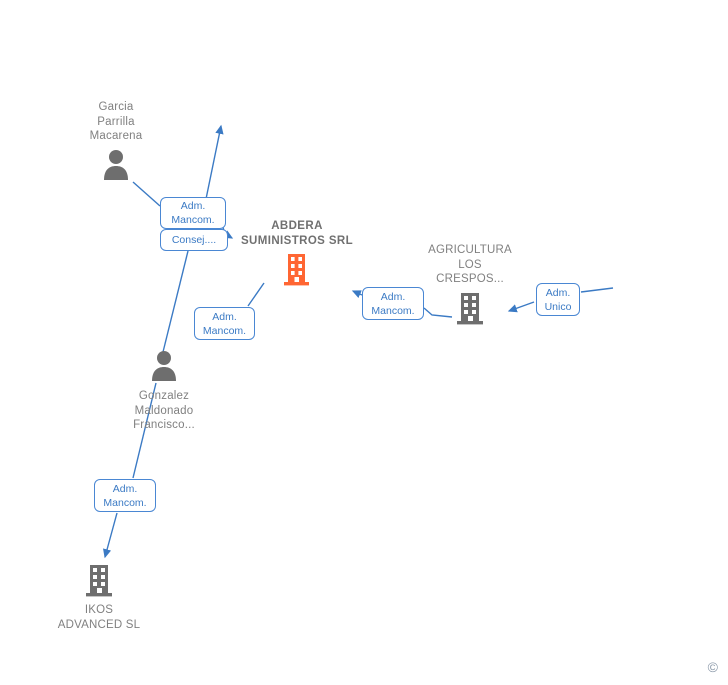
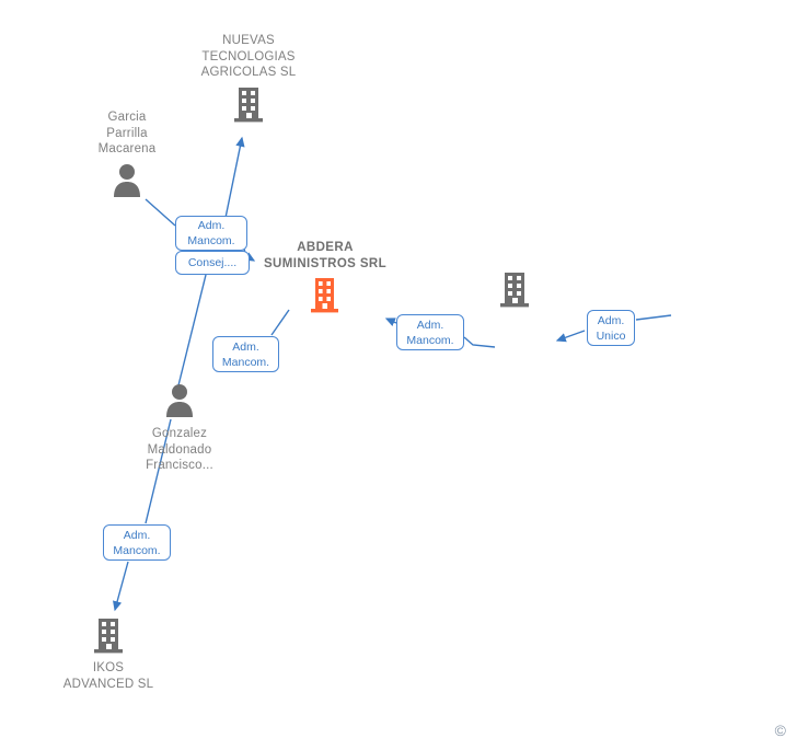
+ NUEVAS
+ TECNOLOGIAS
+ AGRICOLAS SL
  Garcia
  Parrilla
  Macarena
  ABDERA
  SUMINISTROS SRL
- AGRICULTURA
- LOS
- CRESPOS...
  Gonzalez
  Maldonado
  Francisco...
  IKOS
  ADVANCED SL
  Adm.
  Mancom.
  Consej....
  Adm.
  Mancom.
  Adm.
  Mancom.
  Adm.
  Unico
  Adm.
  Mancom.
  ©
